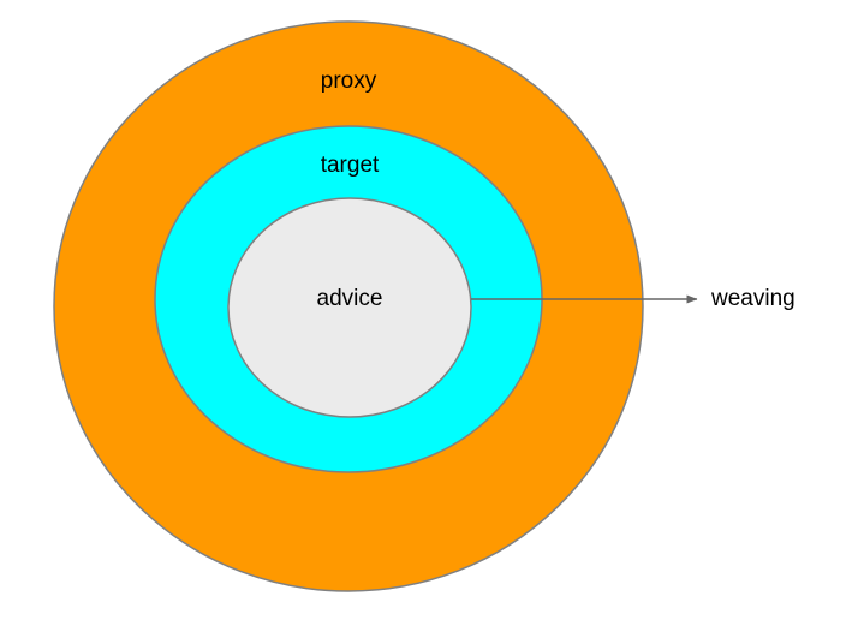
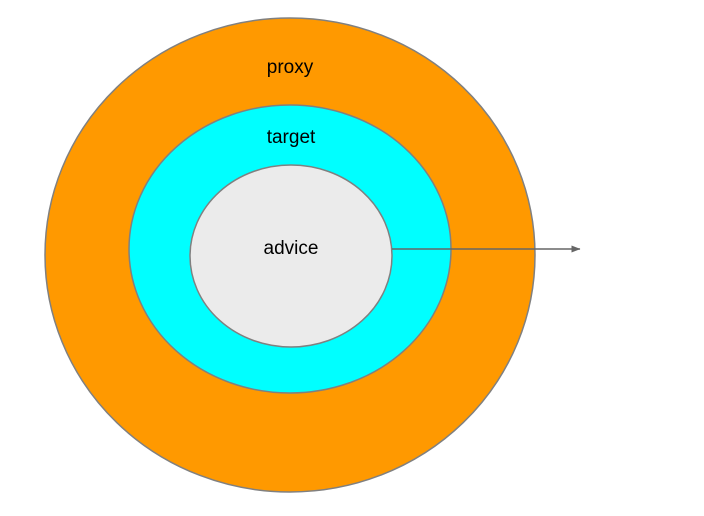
  proxy
  target
  advice
- weaving
